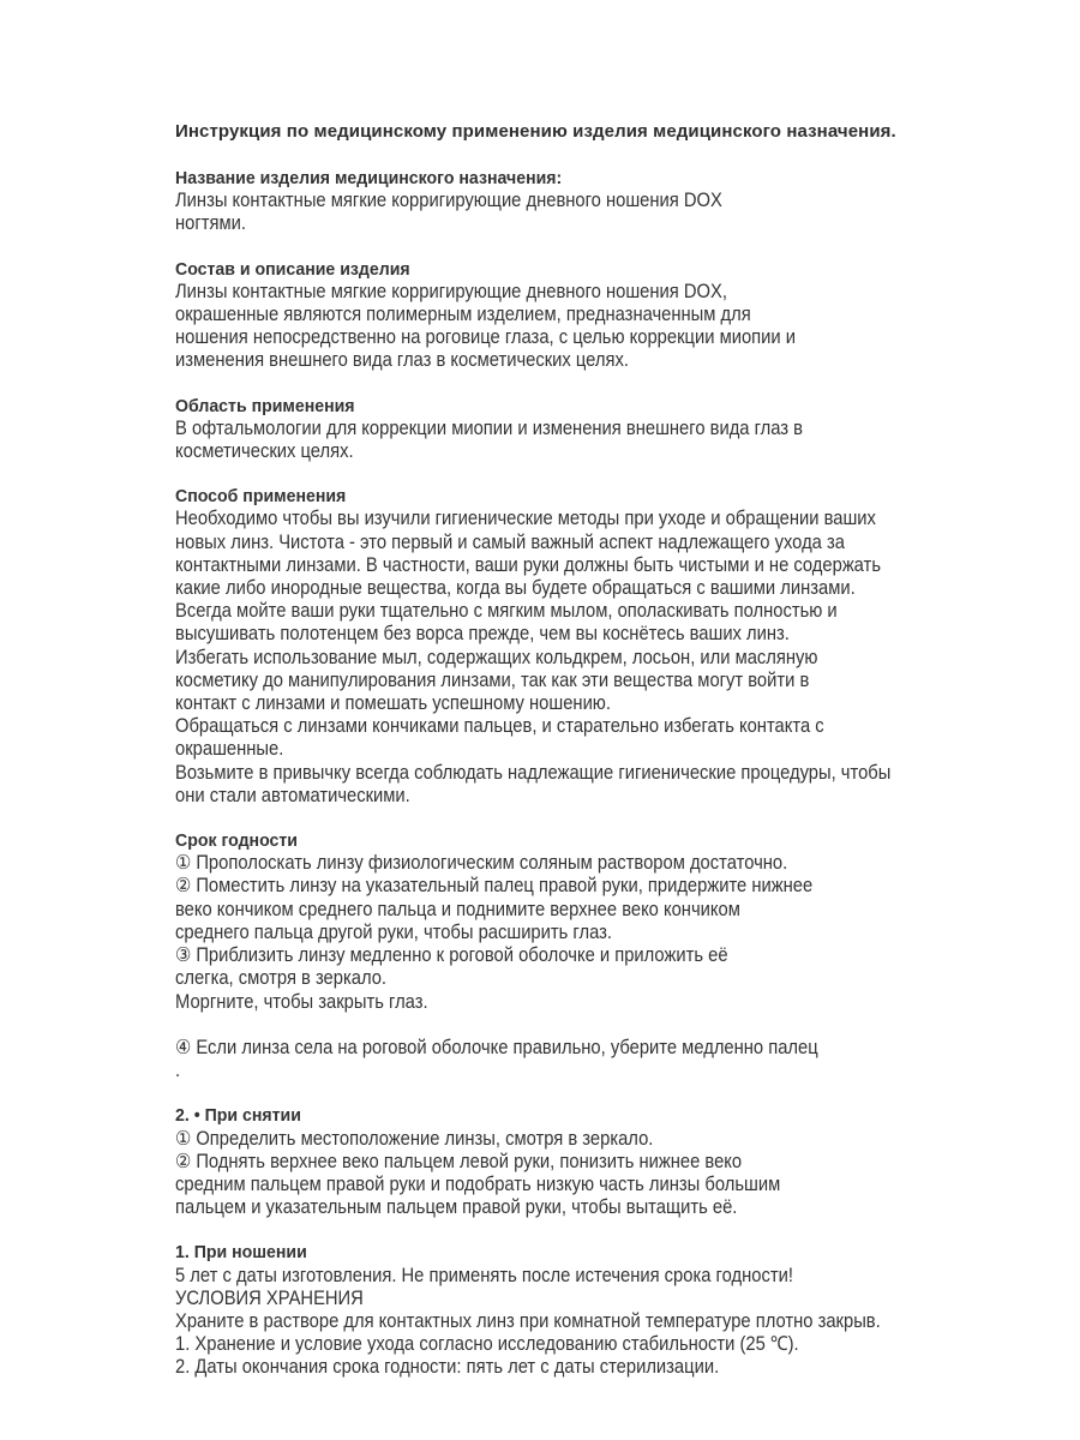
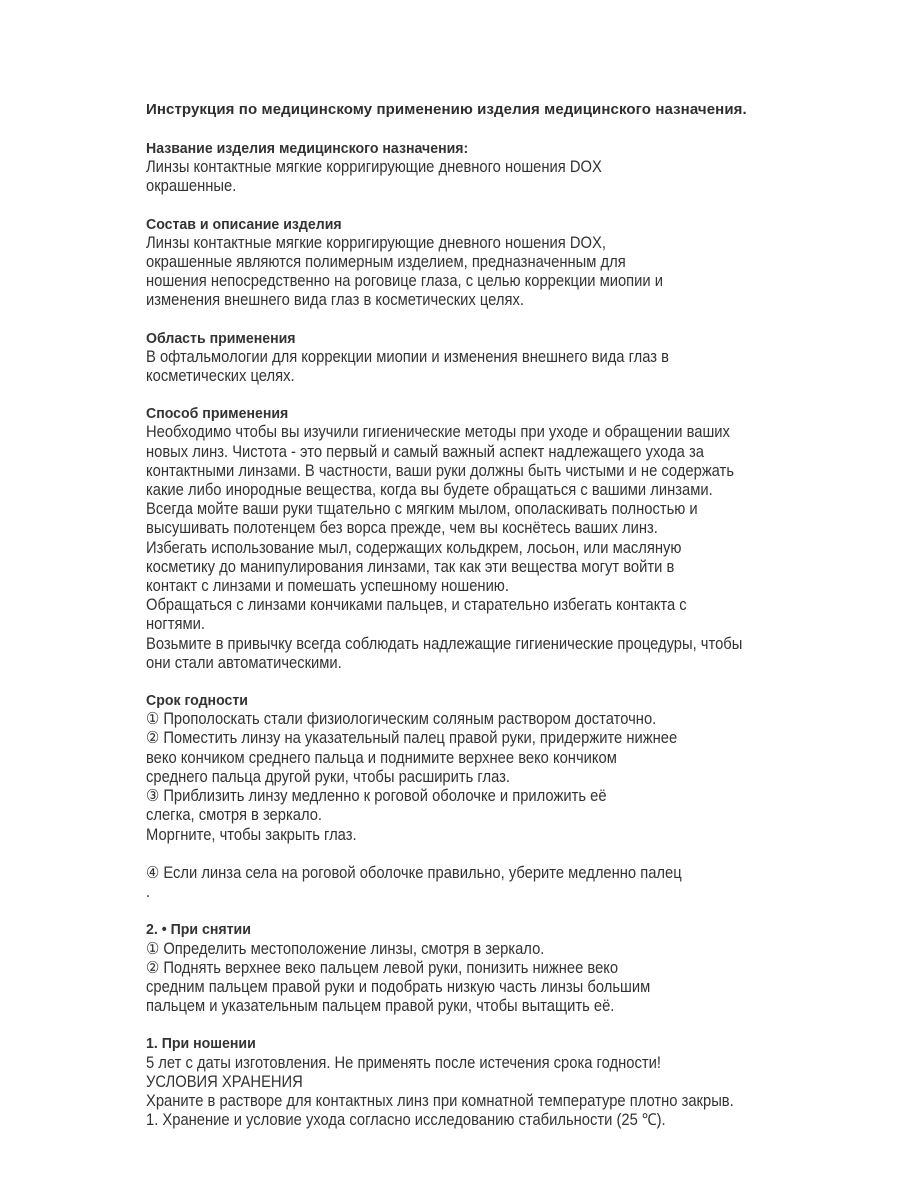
  Инструкция по медицинскому применению изделия медицинского назначения.
  Название изделия медицинского назначения:
  Линзы контактные мягкие корригирующие дневного ношения DOX
- ногтями.
+ окрашенные.
  Состав и описание изделия
  Линзы контактные мягкие корригирующие дневного ношения DOX,
  окрашенные являются полимерным изделием, предназначенным для
  ношения непосредственно на роговице глаза, с целью коррекции миопии и
  изменения внешнего вида глаз в косметических целях.
  Область применения
  В офтальмологии для коррекции миопии и изменения внешнего вида глаз в
  косметических целях.
  Способ применения
  Необходимо чтобы вы изучили гигиенические методы при уходе и обращении ваших
  новых линз. Чистота - это первый и самый важный аспект надлежащего ухода за
  контактными линзами. В частности, ваши руки должны быть чистыми и не содержать
  какие либо инородные вещества, когда вы будете обращаться с вашими линзами.
  Всегда мойте ваши руки тщательно с мягким мылом, ополаскивать полностью и
  высушивать полотенцем без ворса прежде, чем вы коснётесь ваших линз.
  Избегать использование мыл, содержащих кольдкрем, лосьон, или масляную
  косметику до манипулирования линзами, так как эти вещества могут войти в
  контакт с линзами и помешать успешному ношению.
  Обращаться с линзами кончиками пальцев, и старательно избегать контакта с
- окрашенные.
+ ногтями.
  Возьмите в привычку всегда соблюдать надлежащие гигиенические процедуры, чтобы
  они стали автоматическими.
  Срок годности
- ① Прополоскать линзу физиологическим соляным раствором достаточно.
+ ① Прополоскать стали физиологическим соляным раствором достаточно.
  ② Поместить линзу на указательный палец правой руки, придержите нижнее
  веко кончиком среднего пальца и поднимите верхнее веко кончиком
  среднего пальца другой руки, чтобы расширить глаз.
  ③ Приблизить линзу медленно к роговой оболочке и приложить её
  слегка, смотря в зеркало.
  Моргните, чтобы закрыть глаз.
  ④ Если линза села на роговой оболочке правильно, уберите медленно палец
  .
  2. • При снятии
  ① Определить местоположение линзы, смотря в зеркало.
  ② Поднять верхнее веко пальцем левой руки, понизить нижнее веко
  средним пальцем правой руки и подобрать низкую часть линзы большим
  пальцем и указательным пальцем правой руки, чтобы вытащить её.
  1. При ношении
  5 лет с даты изготовления. Не применять после истечения срока годности!
  УСЛОВИЯ ХРАНЕНИЯ
  Храните в растворе для контактных линз при комнатной температуре плотно закрыв.
  1. Хранение и условие ухода согласно исследованию стабильности (25 ℃).
- 2. Даты окончания срока годности: пять лет с даты стерилизации.
